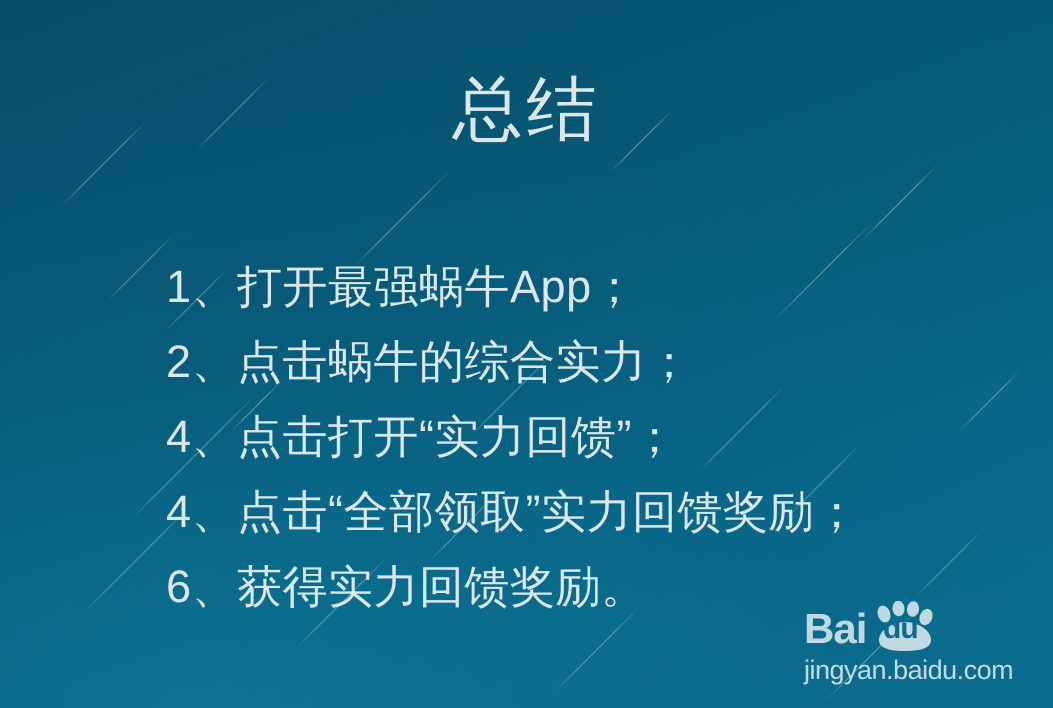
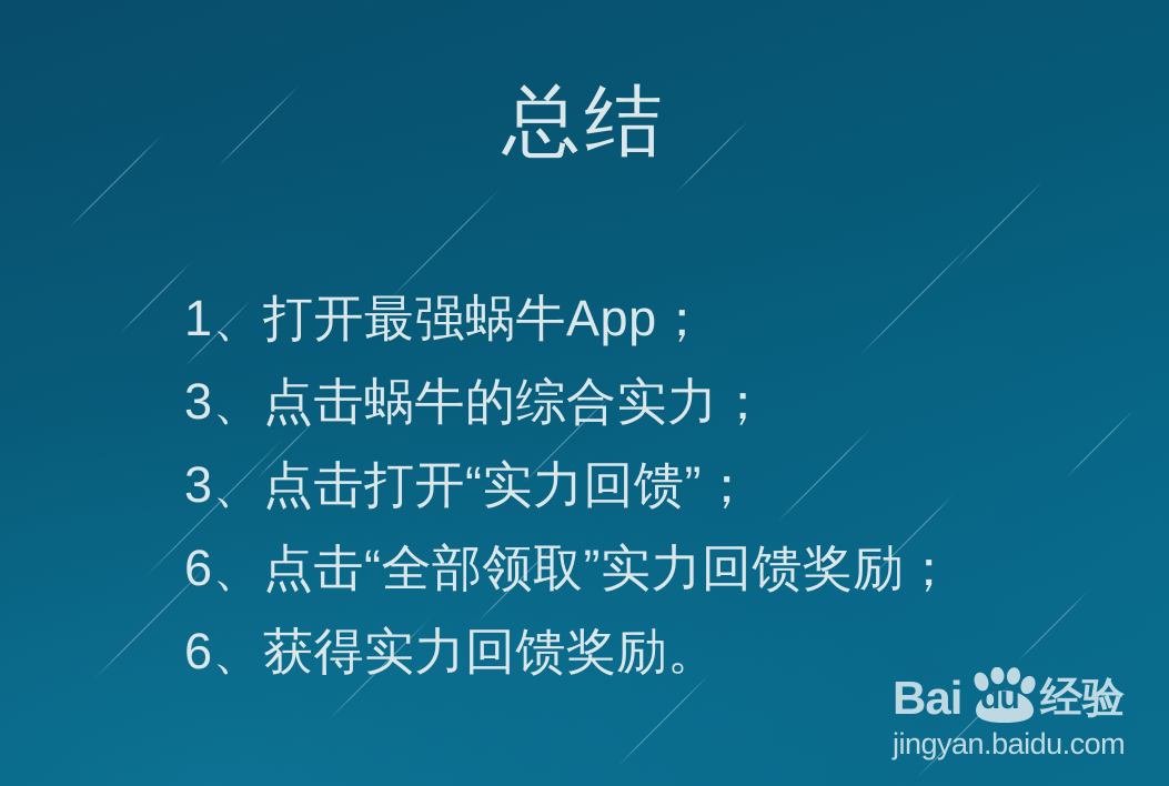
  总结
  1、打开最强蜗牛App；
- 2、点击蜗牛的综合实力；
+ 3、点击蜗牛的综合实力；
- 4、点击打开“实力回馈”；
+ 3、点击打开“实力回馈”；
- 4、点击“全部领取”实力回馈奖励；
+ 6、点击“全部领取”实力回馈奖励；
  6、获得实力回馈奖励。
  Bai
  du
+ 经验
  jingyan.baidu.com
